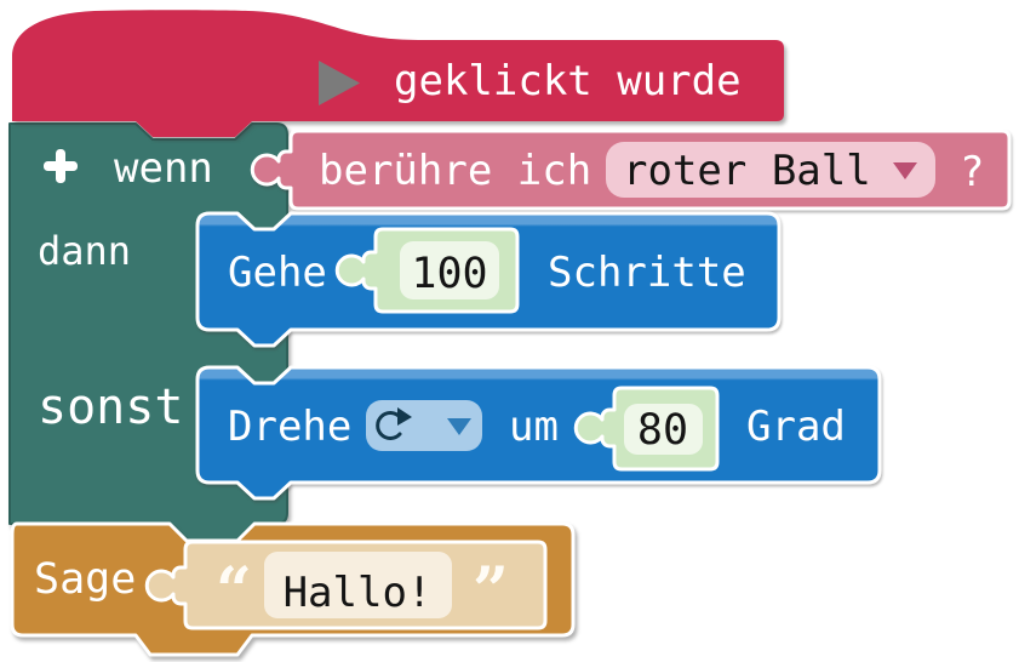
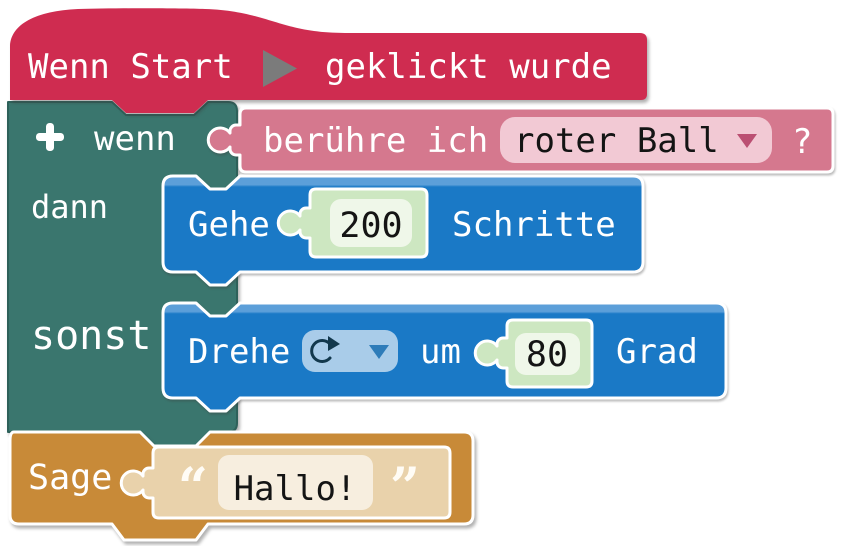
  wenn
  dann
  sonst
+ Wenn Start
  geklickt wurde
  berühre ich
  roter Ball
  ?
  Gehe
- 100
+ 200
  Schritte
  Drehe
  um
  80
  Grad
  Sage
  “
  Hallo!
  ”
